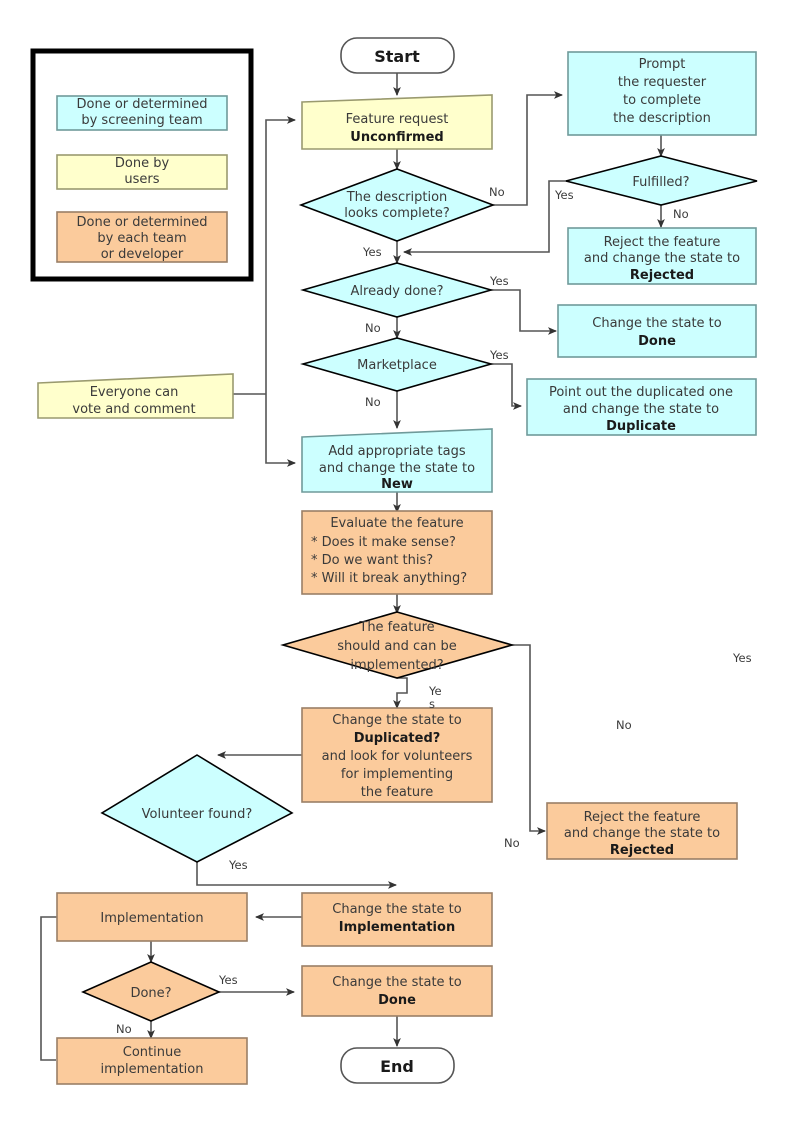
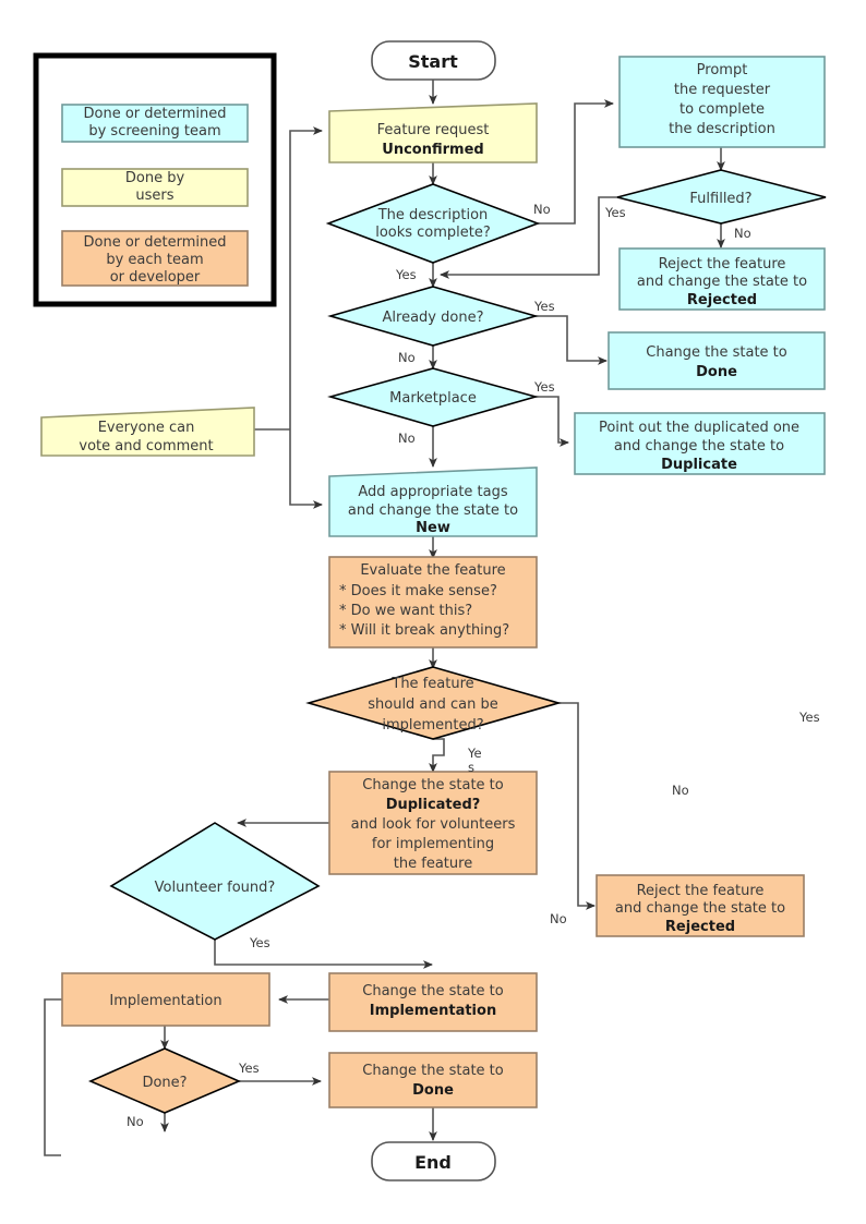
  Done or determined
  by screening team
  Done by
  users
  Done or determined
  by each team
  or developer
  Start
  Feature request
  Unconfirmed
  The description
  looks complete?
  Prompt
  the requester
  to complete
  the description
  Fulfilled?
  Reject the feature
  and change the state to
  Rejected
  Already done?
  Change the state to
  Done
  Marketplace
  Point out the duplicated one
  and change the state to
  Duplicate
  Everyone can
  vote and comment
  Add appropriate tags
  and change the state to
  New
  Evaluate the feature
  * Does it make sense?
  * Do we want this?
  * Will it break anything?
  The feature
  should and can be
  implemented?
  Change the state to
  Duplicated?
  and look for volunteers
  for implementing
  the feature
  Reject the feature
  and change the state to
  Rejected
  Volunteer found?
  Implementation
  Change the state to
  Implementation
  Done?
  Change the state to
  Done
- Continue
- implementation
  End
  No
  Yes
  Yes
  No
  Yes
  No
  Yes
  No
  Ye
  s
  Yes
  No
  No
  Yes
  Yes
  No
